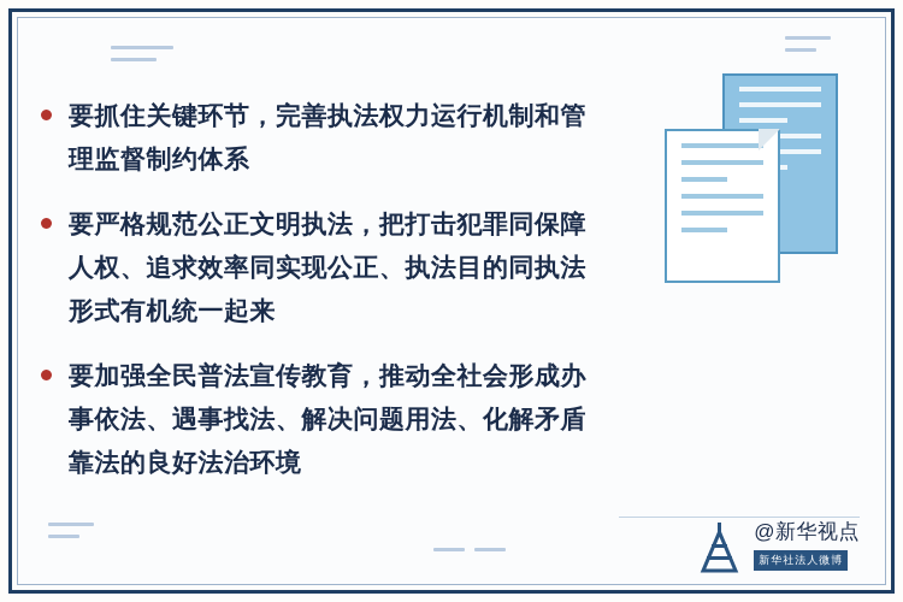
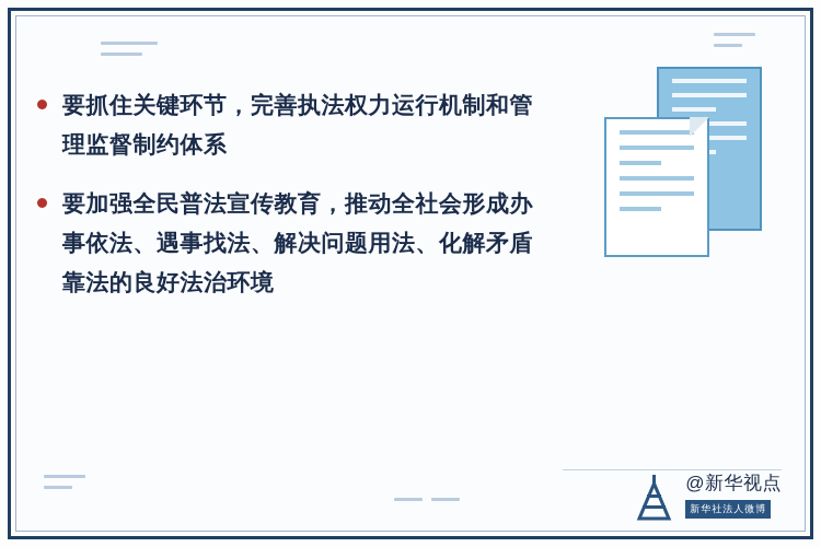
  要抓住关键环节，完善执法权力运行机制和管理监督制约体系
- 要严格规范公正文明执法，把打击犯罪同保障人权、追求效率同实现公正、执法目的同执法形式有机统一起来
  要加强全民普法宣传教育，推动全社会形成办事依法、遇事找法、解决问题用法、化解矛盾靠法的良好法治环境
  @新华视点
  新华社法人微博
